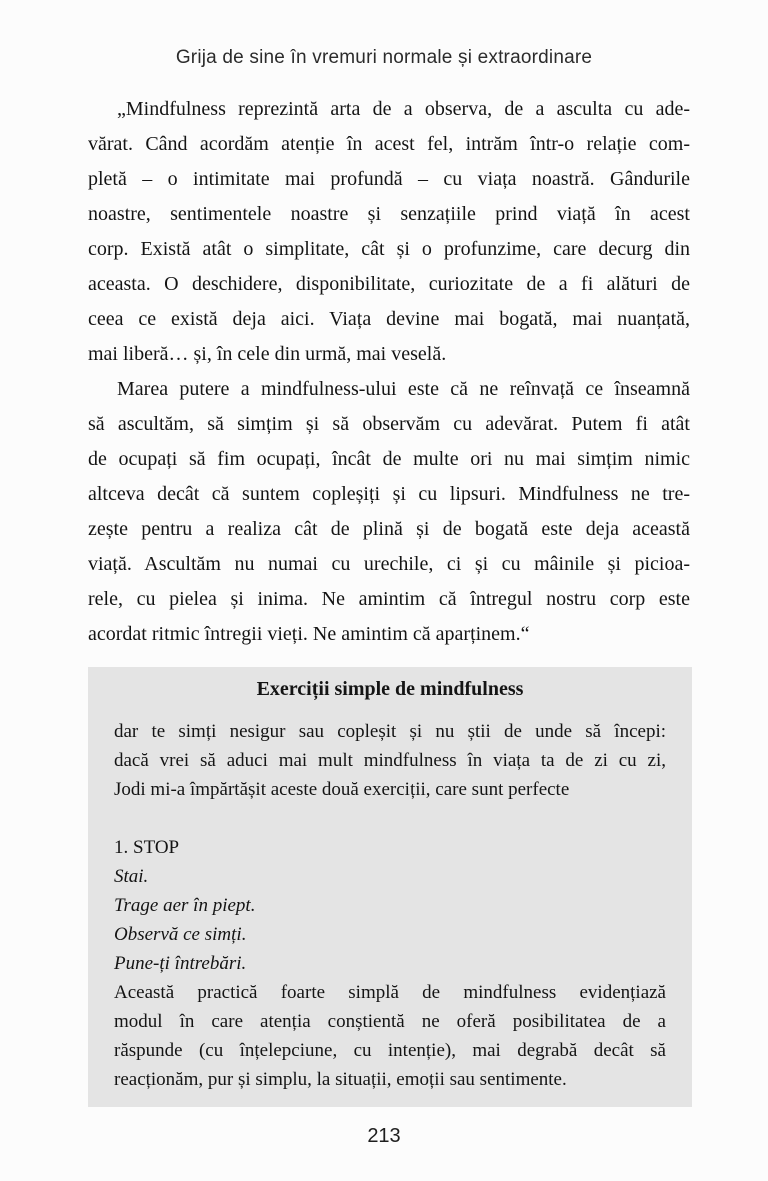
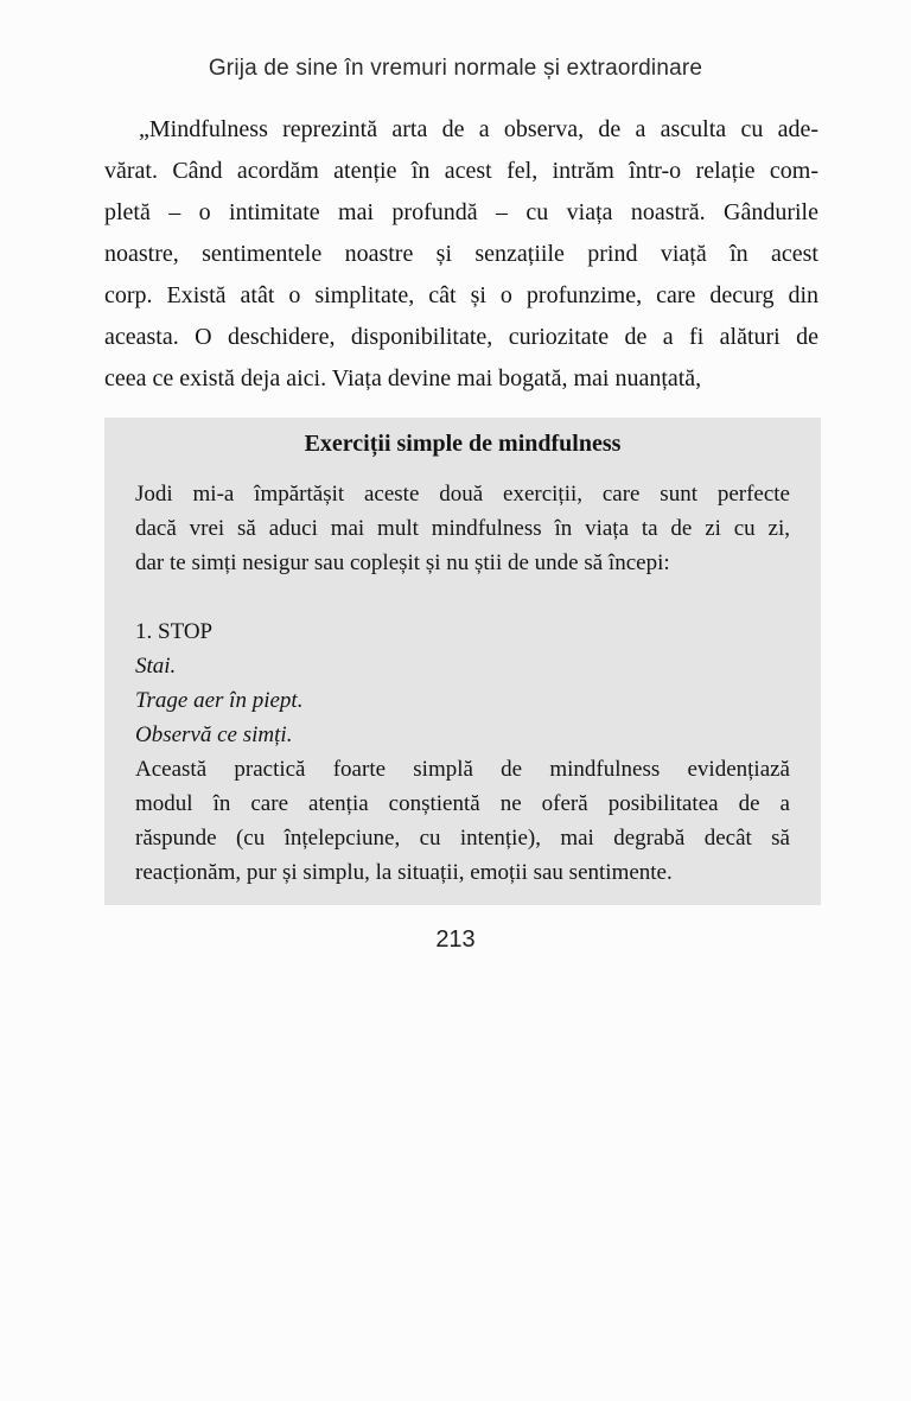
  Grija de sine în vremuri normale și extraordinare
  „Mindfulness reprezintă arta de a observa, de a asculta cu ade-
  vărat. Când acordăm atenție în acest fel, intrăm într-o relație com-
  pletă – o intimitate mai profundă – cu viața noastră. Gândurile
  noastre, sentimentele noastre și senzațiile prind viață în acest
  corp. Există atât o simplitate, cât și o profunzime, care decurg din
  aceasta. O deschidere, disponibilitate, curiozitate de a fi alături de
  ceea ce există deja aici. Viața devine mai bogată, mai nuanțată,
- mai liberă… și, în cele din urmă, mai veselă.
- Marea putere a mindfulness-ului este că ne reînvață ce înseamnă
- să ascultăm, să simțim și să observăm cu adevărat. Putem fi atât
- de ocupați să fim ocupați, încât de multe ori nu mai simțim nimic
- altceva decât că suntem copleșiți și cu lipsuri. Mindfulness ne tre-
- zește pentru a realiza cât de plină și de bogată este deja această
- viață. Ascultăm nu numai cu urechile, ci și cu mâinile și picioa-
- rele, cu pielea și inima. Ne amintim că întregul nostru corp este
- acordat ritmic întregii vieți. Ne amintim că aparținem.“
  Exerciții simple de mindfulness
- dar te simți nesigur sau copleșit și nu știi de unde să începi:
+ Jodi mi-a împărtășit aceste două exerciții, care sunt perfecte
  dacă vrei să aduci mai mult mindfulness în viața ta de zi cu zi,
- Jodi mi-a împărtășit aceste două exerciții, care sunt perfecte
+ dar te simți nesigur sau copleșit și nu știi de unde să începi:
  1. STOP
  Stai.
  Trage aer în piept.
  Observă ce simți.
- Pune-ți întrebări.
  Această practică foarte simplă de mindfulness evidențiază
  modul în care atenția conștientă ne oferă posibilitatea de a
  răspunde (cu înțelepciune, cu intenție), mai degrabă decât să
  reacționăm, pur și simplu, la situații, emoții sau sentimente.
  213
